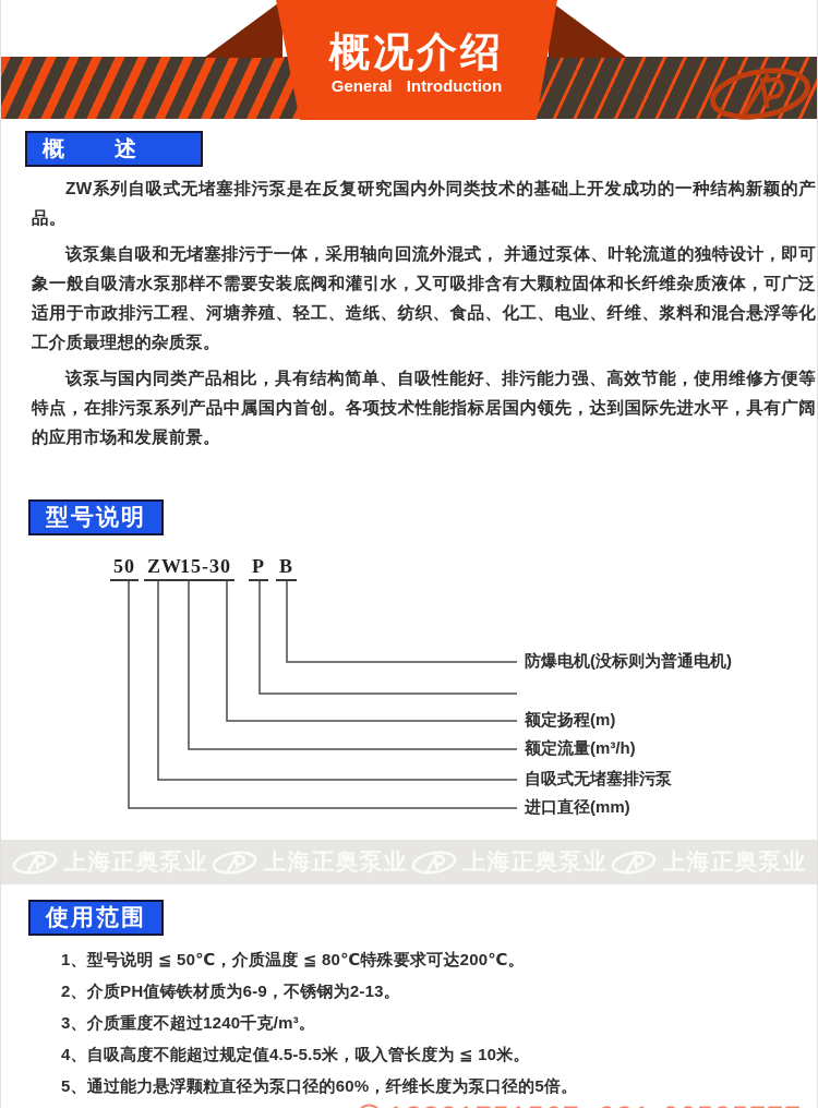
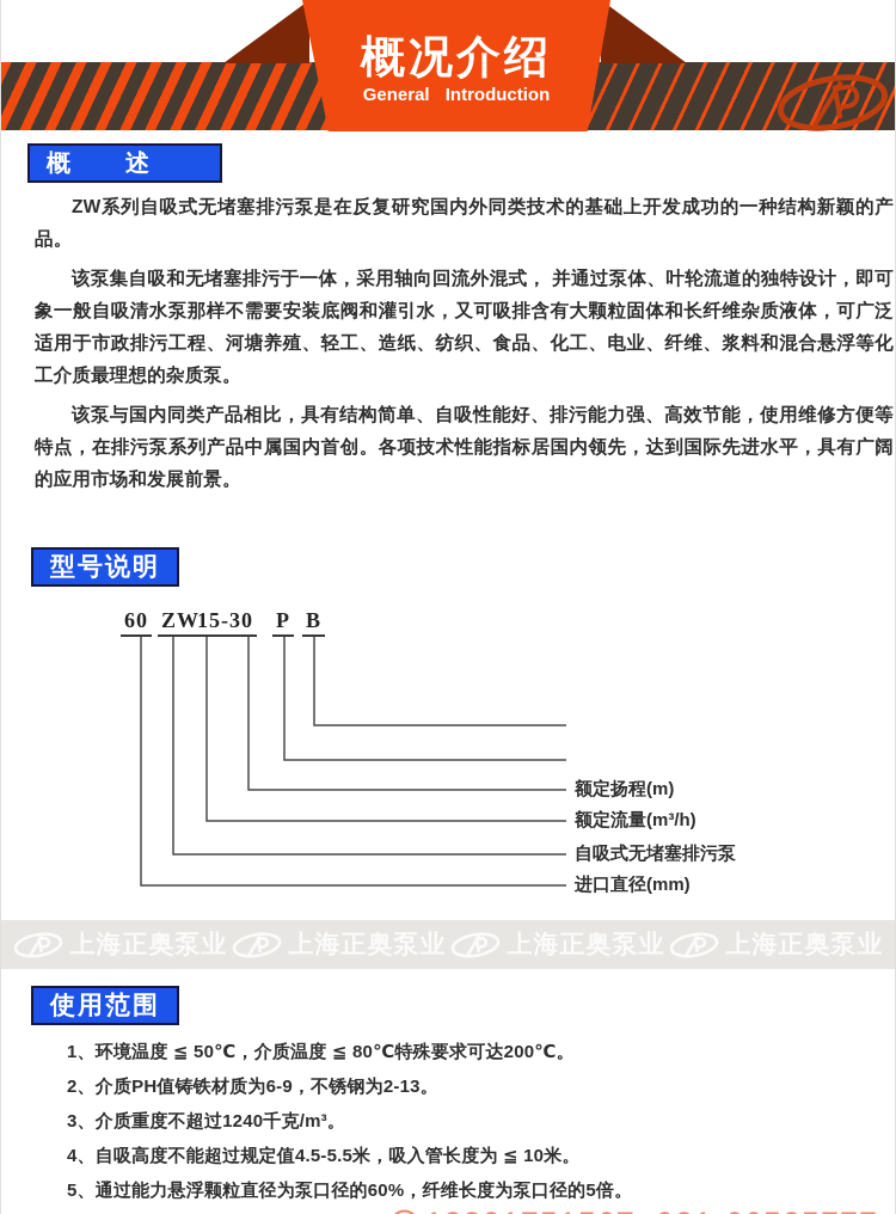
  概况介绍
  General Introduction
  概 述
  ZW系列自吸式无堵塞排污泵是在反复研究国内外同类技术的基础上开发成功的一种结构新颖的产品。
  该泵集自吸和无堵塞排污于一体，采用轴向回流外混式， 并通过泵体、叶轮流道的独特设计，即可象一般自吸清水泵那样不需要安装底阀和灌引水，又可吸排含有大颗粒固体和长纤维杂质液体，可广泛适用于市政排污工程、河塘养殖、轻工、造纸、纺织、食品、化工、电业、纤维、浆料和混合悬浮等化工介质最理想的杂质泵。
  该泵与国内同类产品相比，具有结构简单、自吸性能好、排污能力强、高效节能，使用维修方便等特点，在排污泵系列产品中属国内首创。各项技术性能指标居国内领先，达到国际先进水平，具有广阔的应用市场和发展前景。
  型号说明
- 50
+ 60
  ZW
  15-30
  P
  B
- 防爆电机(没标则为普通电机)
  额定扬程(m)
  额定流量(m³/h)
  自吸式无堵塞排污泵
  进口直径(mm)
  使用范围
- 1、型号说明 ≦ 50℃，介质温度 ≦ 80℃特殊要求可达200℃。
+ 1、环境温度 ≦ 50℃，介质温度 ≦ 80℃特殊要求可达200℃。
  2、介质PH值铸铁材质为6-9，不锈钢为2-13。
  3、介质重度不超过1240千克/m³。
  4、自吸高度不能超过规定值4.5-5.5米，吸入管长度为 ≦ 10米。
  5、通过能力悬浮颗粒直径为泵口径的60%，纤维长度为泵口径的5倍。
